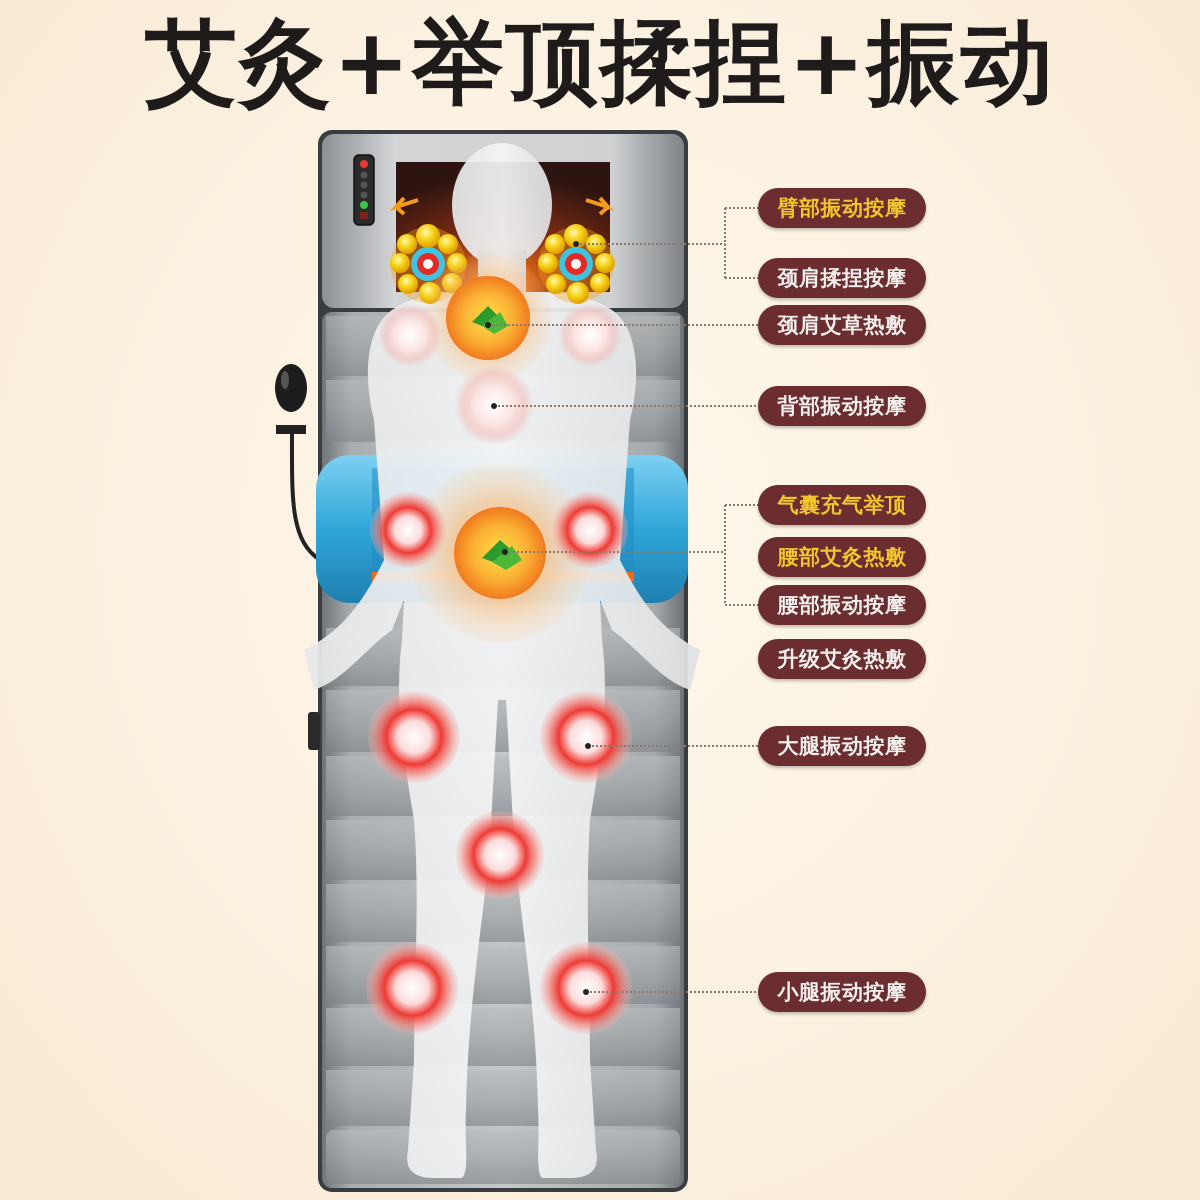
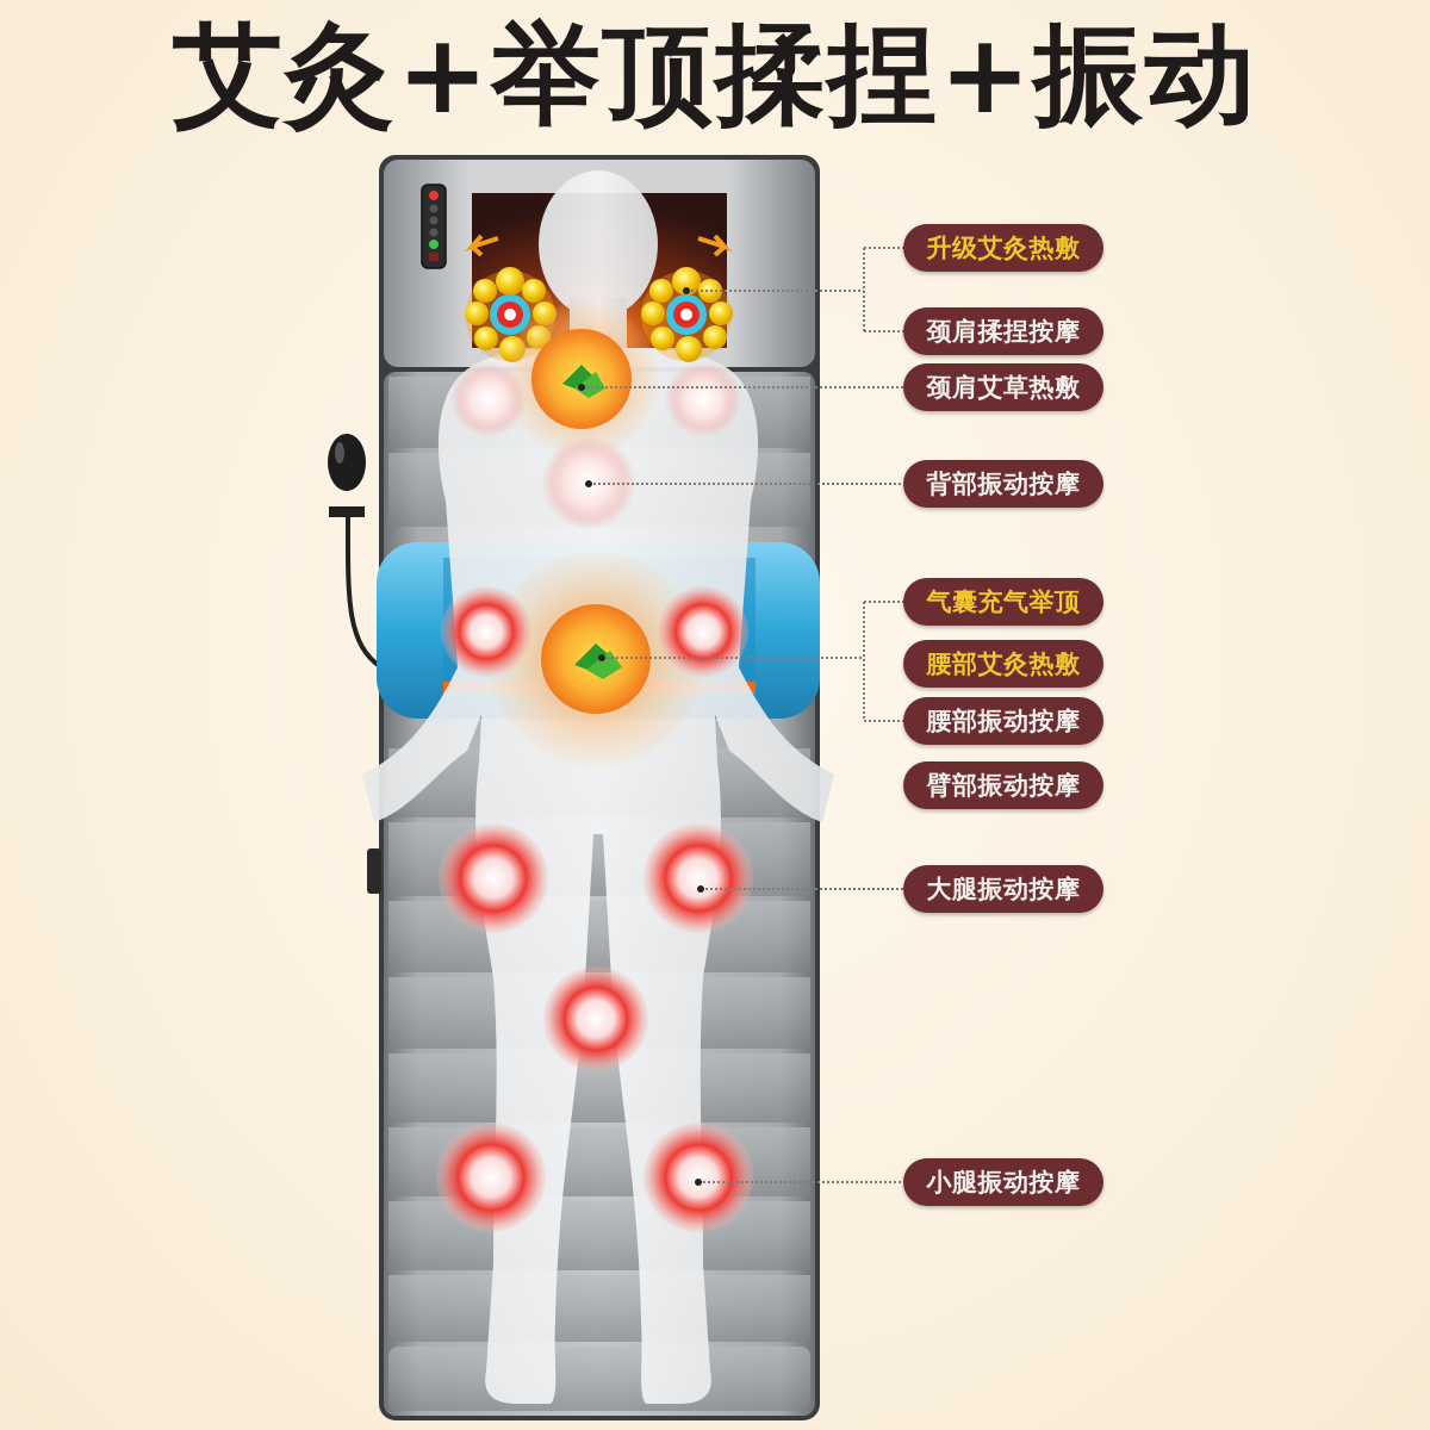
  艾灸+举顶揉捏+振动
- 臂部振动按摩
+ 升级艾灸热敷
  颈肩揉捏按摩
  颈肩艾草热敷
  背部振动按摩
  气囊充气举顶
  腰部艾灸热敷
  腰部振动按摩
- 升级艾灸热敷
+ 臂部振动按摩
  大腿振动按摩
  小腿振动按摩
